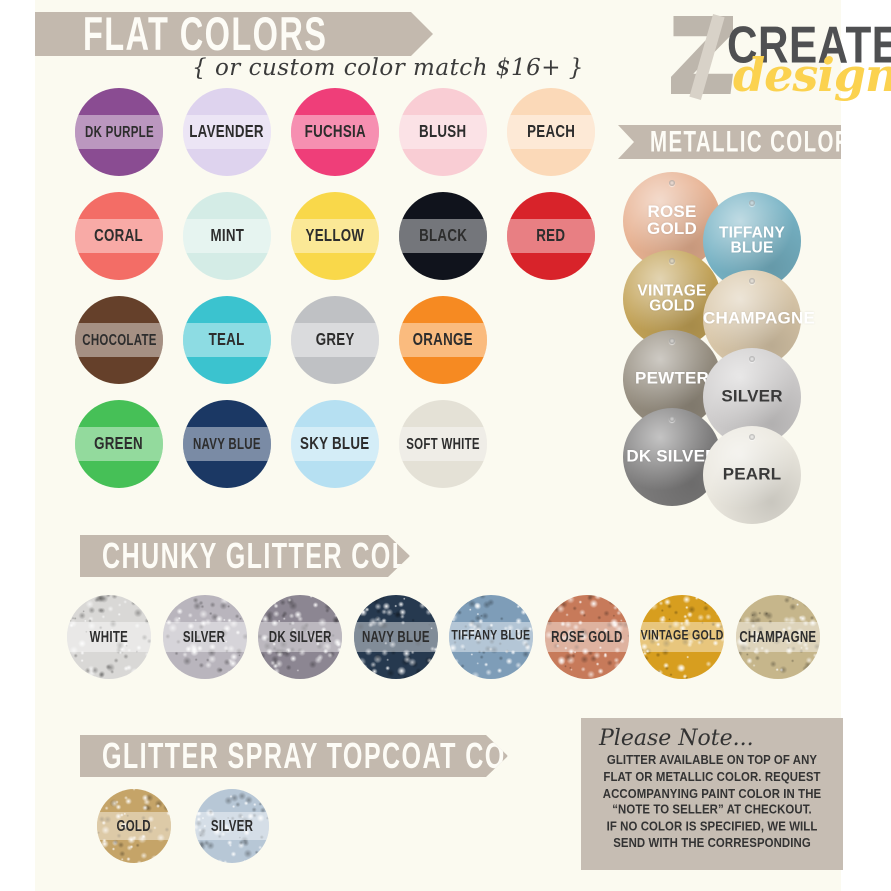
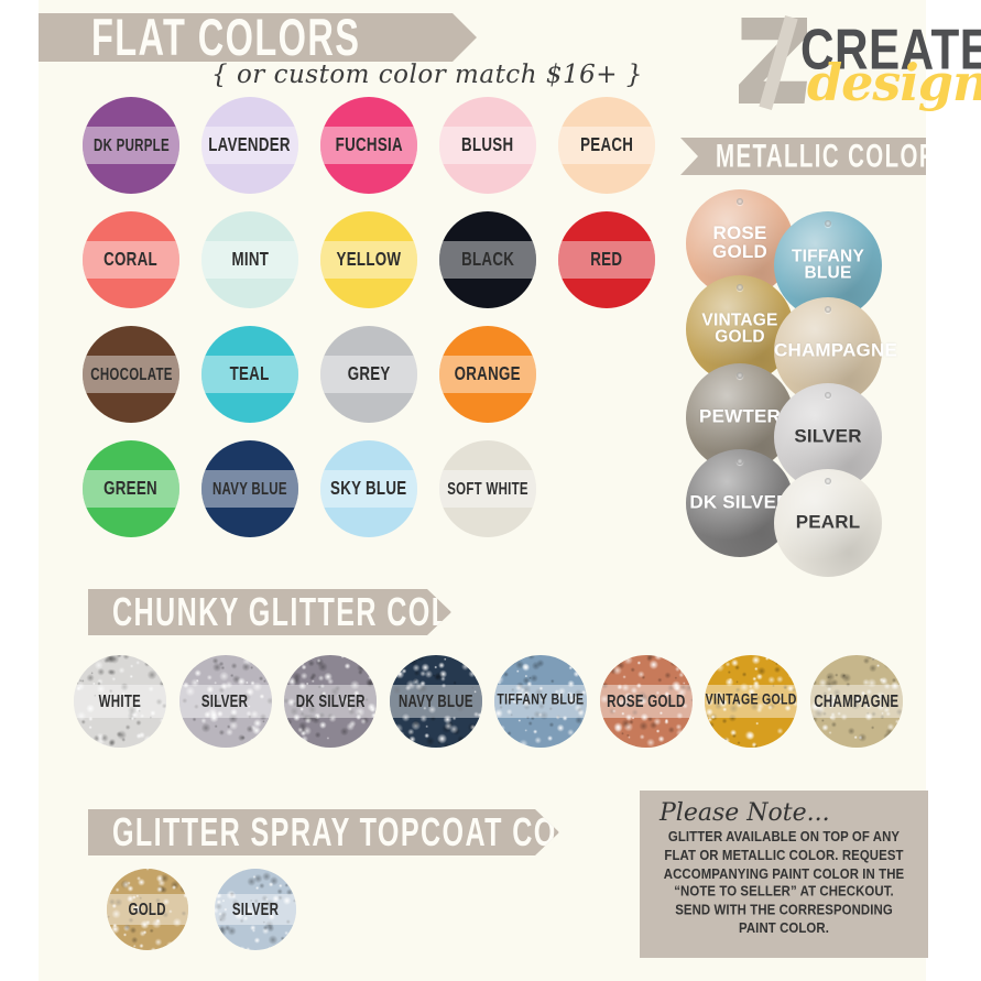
  FLAT COLORS
  { or custom color match $16+ }
  CREATE
  design
  METALLIC COLO
  DK PURPLE
  LAVENDER
  FUCHSIA
  BLUSH
  PEACH
  CORAL
  MINT
  YELLOW
  BLACK
  RED
  CHOCOLATE
  TEAL
  GREY
  ORANGE
  GREEN
  NAVY BLUE
  SKY BLUE
  SOFT WHITE
  ROSE
  GOLD
  TIFFANY
  BLUE
  VINTAGE
  GOLD
  CHAMPAGNE
  PEWTER
  SILVER
  DK SILVE
  PEARL
  CHUNKY GLITTER COL
  WHITE
  SILVER
  DK SILVER
  NAVY BLUE
  TIFFANY BLUE
  ROSE GOLD
  VINTAGE GOLD
  CHAMPAGNE
  GLITTER SPRAY TOPCOAT CO
  GOLD
  SILVER
  Please Note...
  GLITTER AVAILABLE ON TOP OF ANY
  FLAT OR METALLIC COLOR. REQUEST
  ACCOMPANYING PAINT COLOR IN THE
  “NOTE TO SELLER” AT CHECKOUT.
- IF NO COLOR IS SPECIFIED, WE WILL
  SEND WITH THE CORRESPONDING
+ PAINT COLOR.
